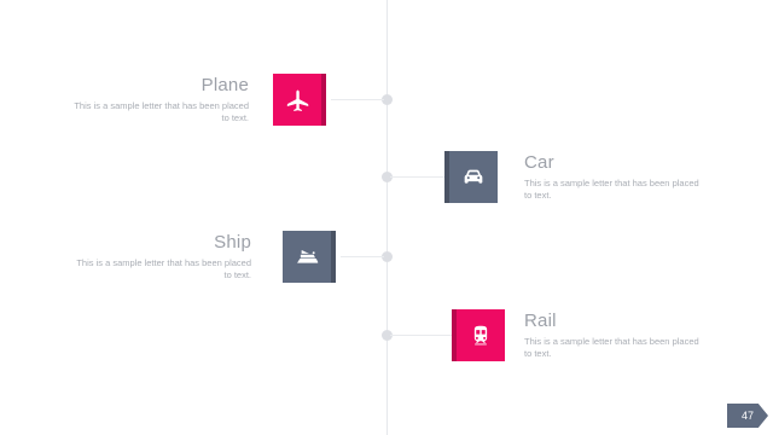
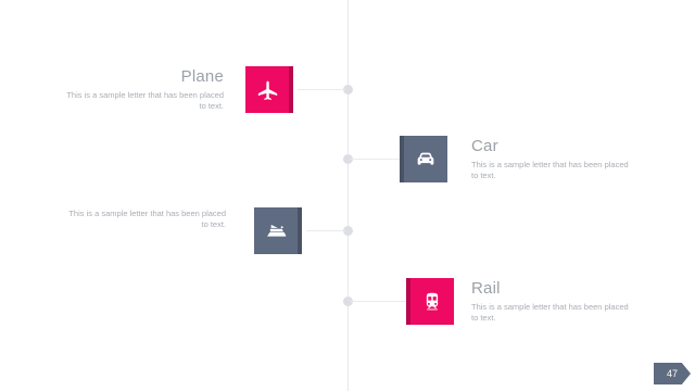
  Plane
  This is a sample letter that has been placed to text.
  Car
  This is a sample letter that has been placed to text.
- Ship
  This is a sample letter that has been placed to text.
  Rail
  This is a sample letter that has been placed to text.
  47
